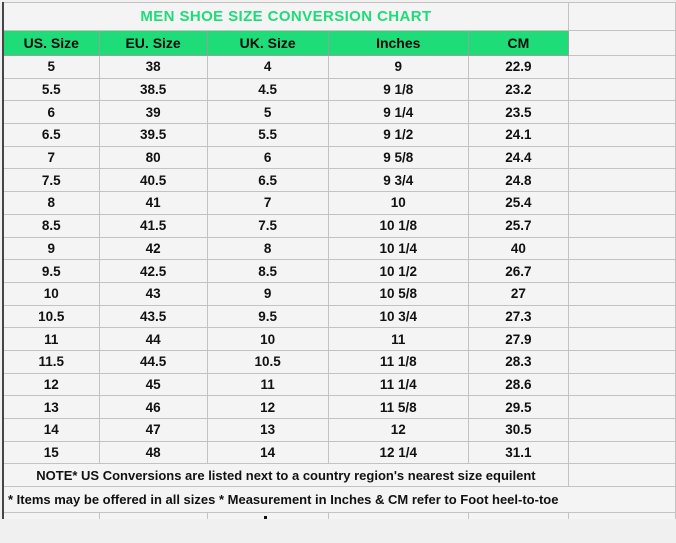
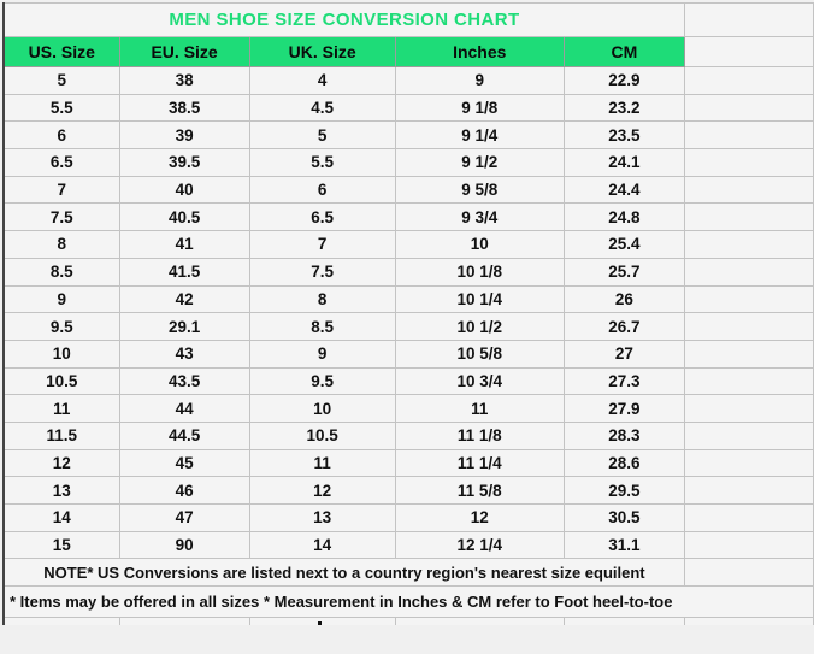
  MEN SHOE SIZE CONVERSION CHART
  US. Size	EU. Size	UK. Size	Inches	CM
  5	38	4	9	22.9
  5.5	38.5	4.5	9 1/8	23.2
  6	39	5	9 1/4	23.5
  6.5	39.5	5.5	9 1/2	24.1
- 7	80	6	9 5/8	24.4
+ 7	40	6	9 5/8	24.4
  7.5	40.5	6.5	9 3/4	24.8
  8	41	7	10	25.4
  8.5	41.5	7.5	10 1/8	25.7
- 9	42	8	10 1/4	40
+ 9	42	8	10 1/4	26
- 9.5	42.5	8.5	10 1/2	26.7
+ 9.5	29.1	8.5	10 1/2	26.7
  10	43	9	10 5/8	27
  10.5	43.5	9.5	10 3/4	27.3
  11	44	10	11	27.9
  11.5	44.5	10.5	11 1/8	28.3
  12	45	11	11 1/4	28.6
  13	46	12	11 5/8	29.5
  14	47	13	12	30.5
- 15	48	14	12 1/4	31.1
+ 15	90	14	12 1/4	31.1
  NOTE* US Conversions are listed next to a country region's nearest size equilent
  * Items may be offered in all sizes * Measurement in Inches & CM refer to Foot heel-to-toe
